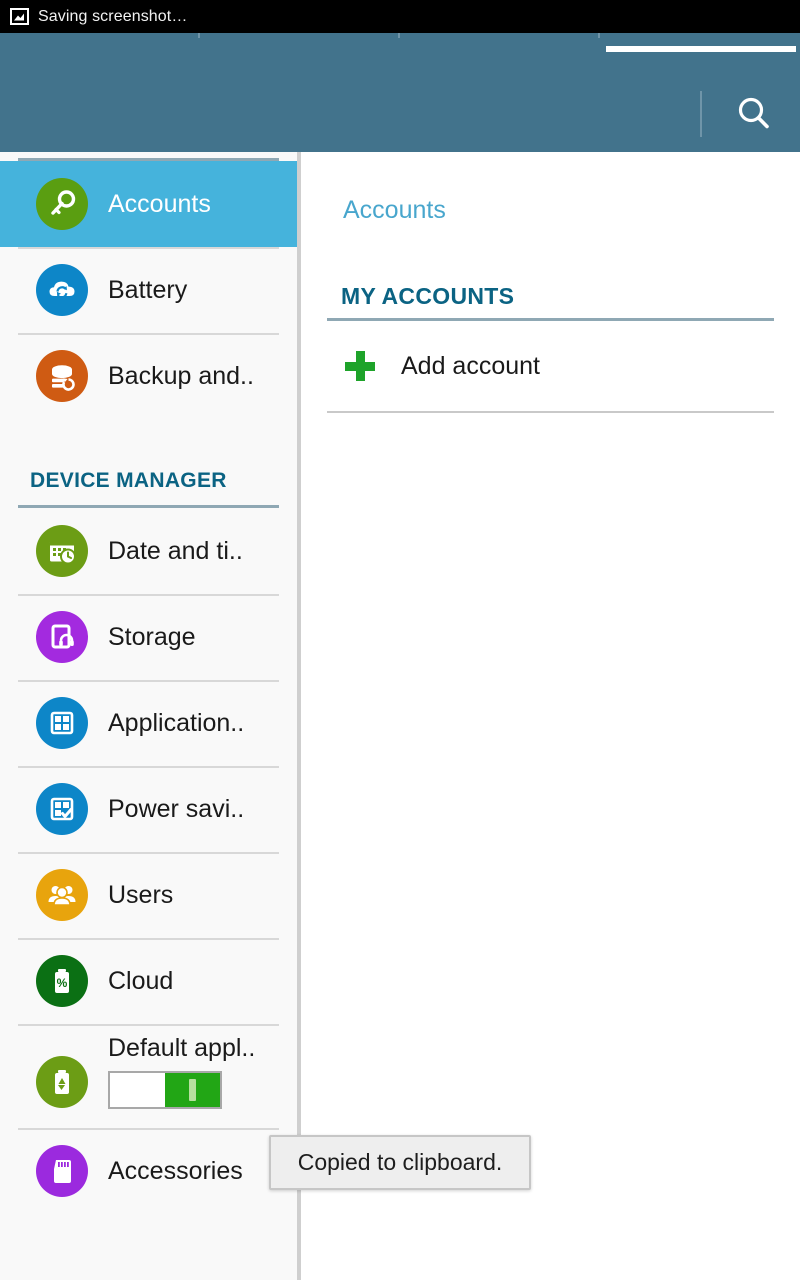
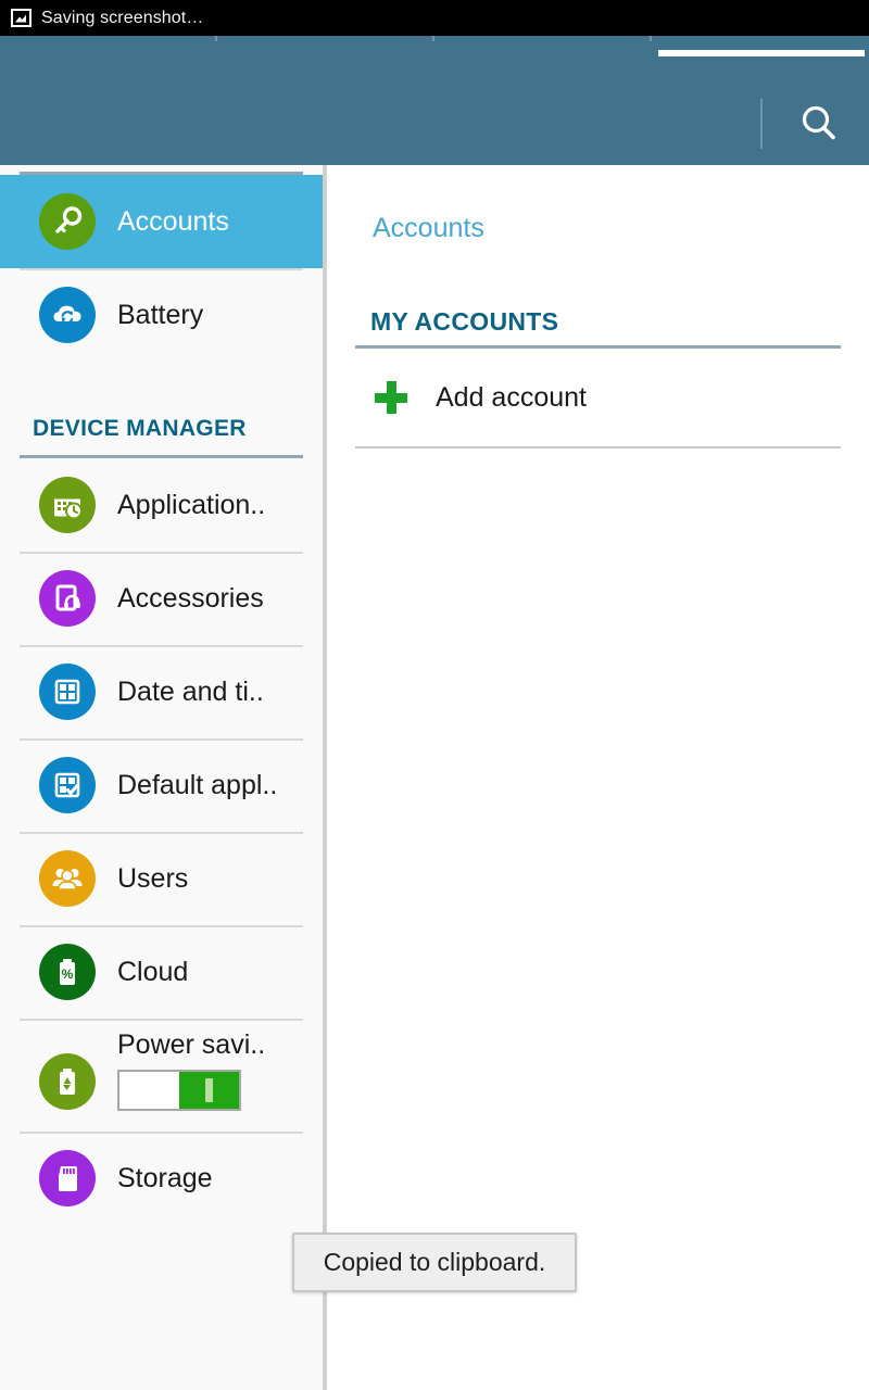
  Saving screenshot…
  Accounts
  Battery
- Backup and..
  DEVICE MANAGER
- Date and ti..
+ Application..
- Storage
+ Accessories
- Application..
+ Date and ti..
- Power savi..
+ Default appl..
  Users
  %
  Cloud
- Default appl..
+ Power savi..
- Accessories
+ Storage
  Accounts
  MY ACCOUNTS
  Add account
  Copied to clipboard.
